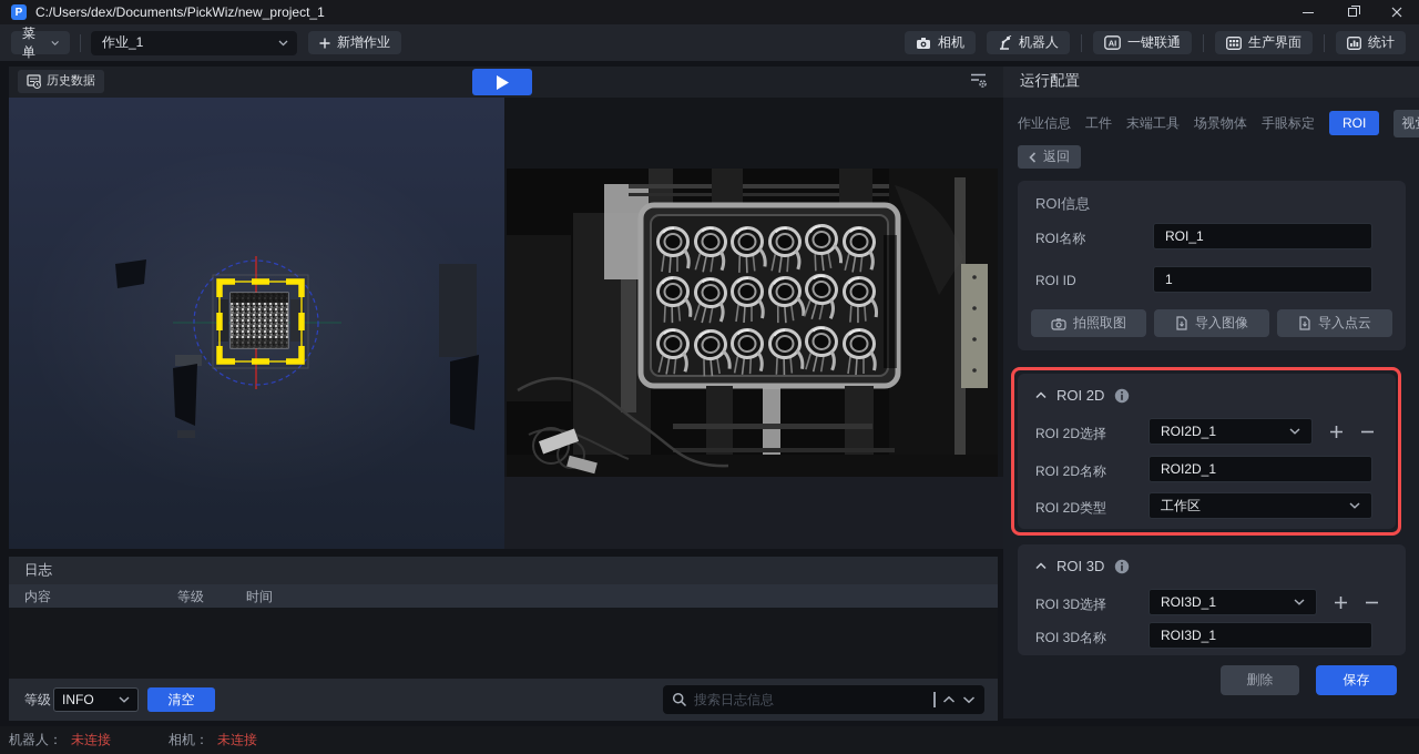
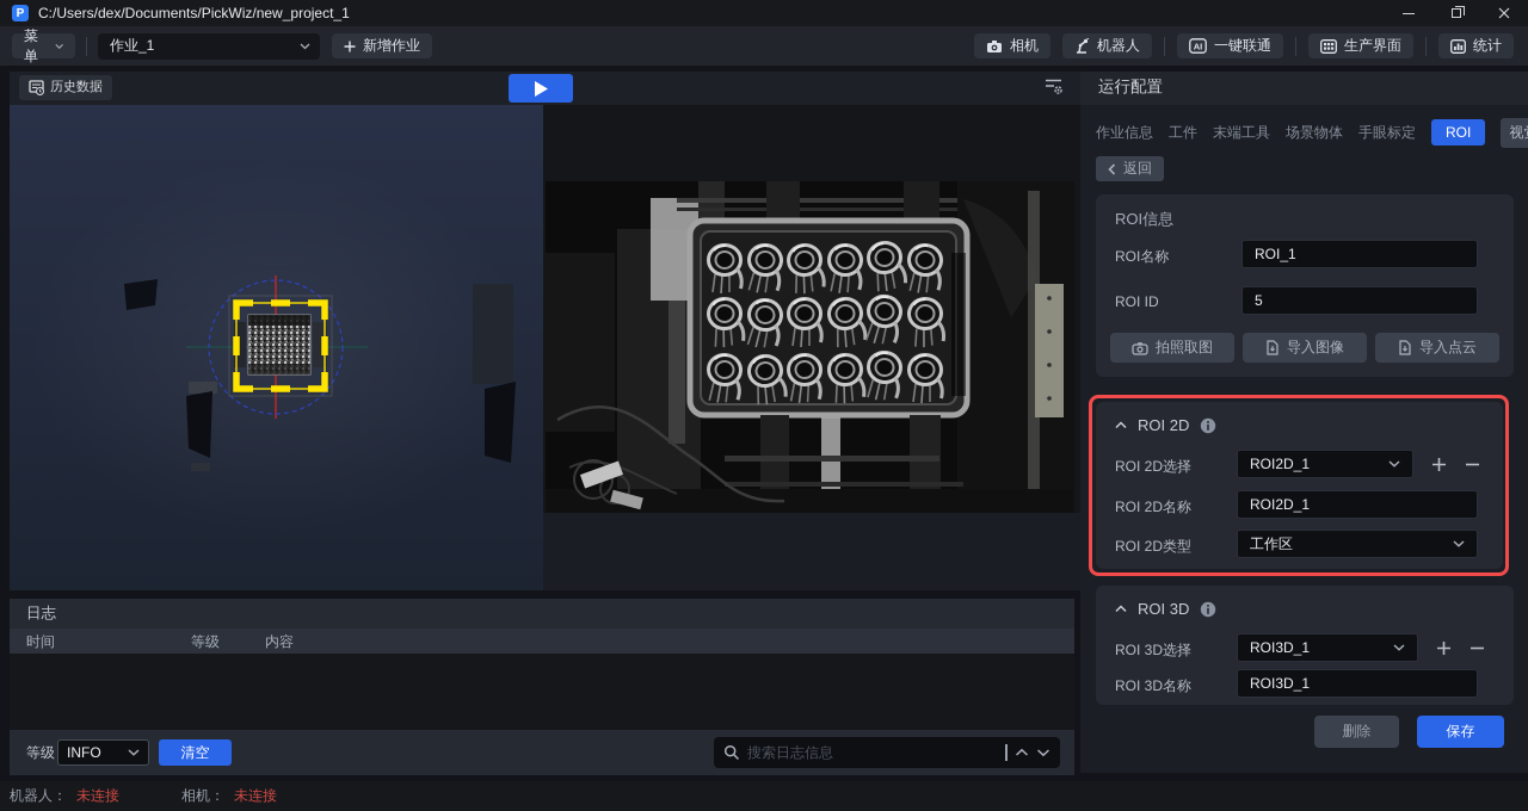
  P
  C:/Users/dex/Documents/PickWiz/new_project_1
  菜单
  作业_1
  新增作业
  相机
  机器人
  AI
  一键联通
  生产界面
  统计
  历史数据
  日志
- 内容
+ 时间
  等级
- 时间
+ 内容
  等级
  INFO
  清空
  搜索日志信息
  运行配置
  作业信息
  工件
  末端工具
  场景物体
  手眼标定
  ROI
  返回
  ROI信息
  ROI名称
  ROI_1
  ROI ID
- 1
+ 5
  拍照取图
  导入图像
  导入点云
  ROI 2D
  ROI 2D选择
  ROI2D_1
  ROI 2D名称
  ROI2D_1
  ROI 2D类型
  工作区
  ROI 3D
  ROI 3D选择
  ROI3D_1
  ROI 3D名称
  ROI3D_1
  删除
  保存
  机器人：
  未连接
  相机：
  未连接
